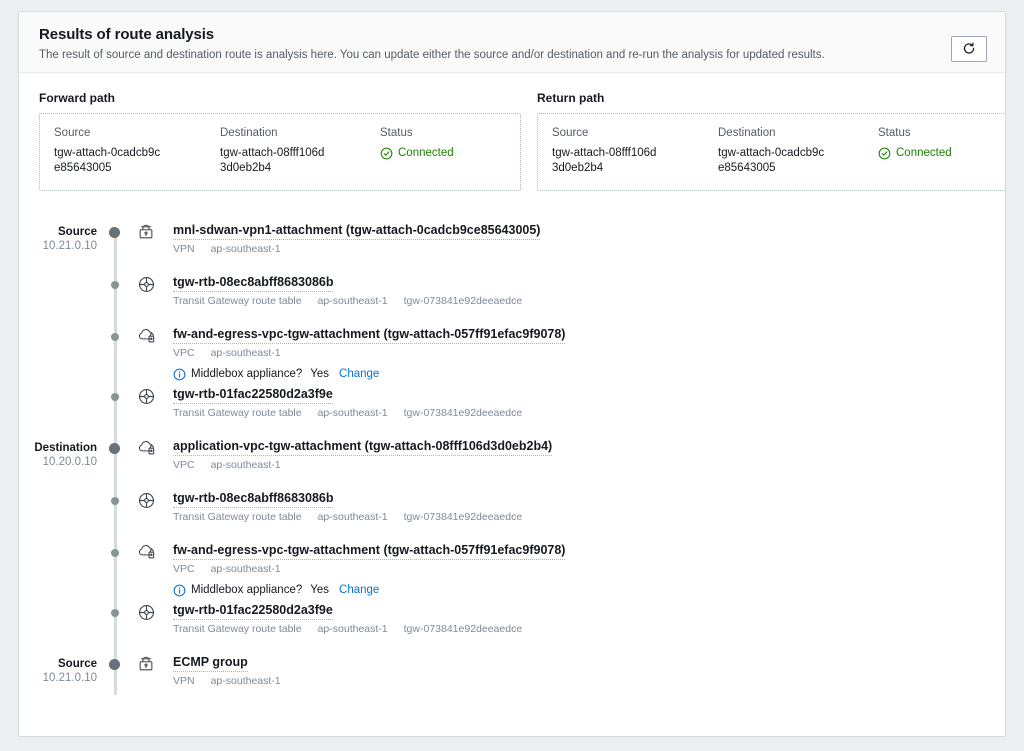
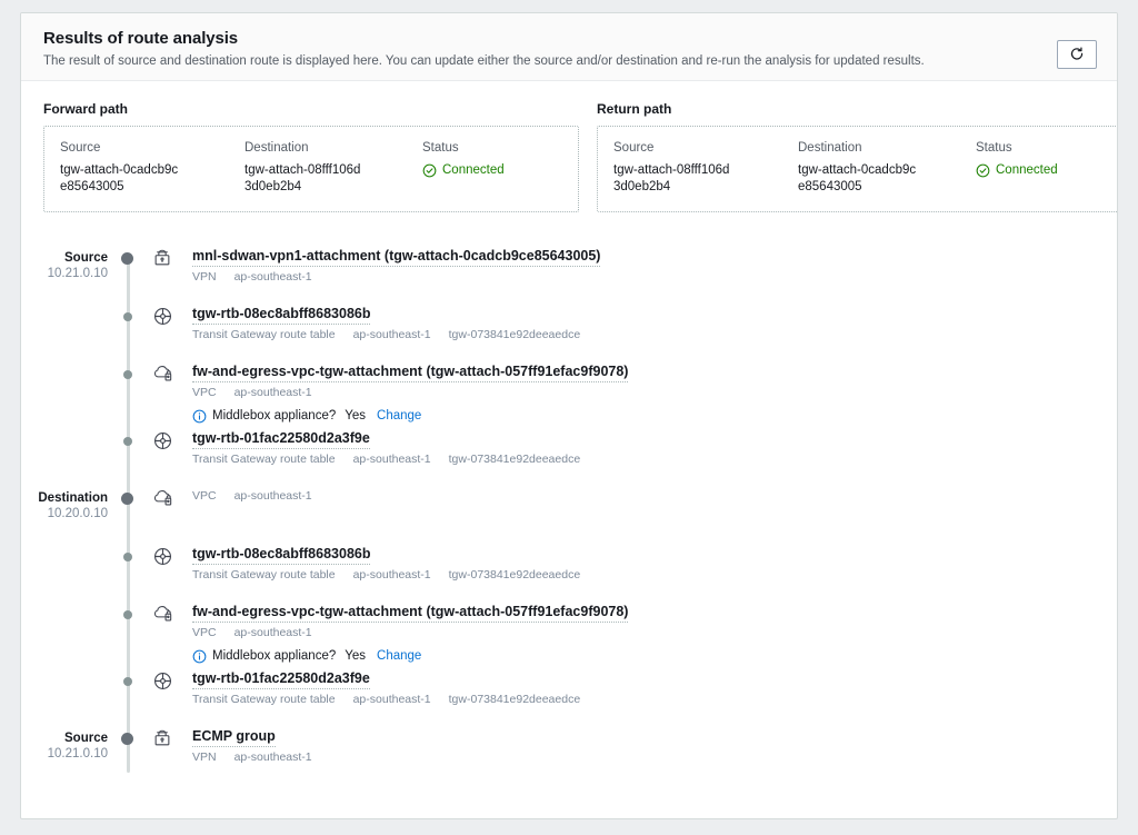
  Results of route analysis
- The result of source and destination route is analysis here. You can update either the source and/or destination and re-run the analysis for updated results.
+ The result of source and destination route is displayed here. You can update either the source and/or destination and re-run the analysis for updated results.
  Forward path
  Source
  tgw-attach-0cadcb9ce85643005
  Destination
  tgw-attach-08fff106d3d0eb2b4
  Status
  Connected
  Return path
  Source
  tgw-attach-08fff106d3d0eb2b4
  Destination
  tgw-attach-0cadcb9ce85643005
  Status
  Connected
  Source
  10.21.0.10
  mnl-sdwan-vpn1-attachment (tgw-attach-0cadcb9ce85643005)
  VPN
  ap-southeast-1
  tgw-rtb-08ec8abff8683086b
  Transit Gateway route table
  ap-southeast-1
  tgw-073841e92deeaedce
  fw-and-egress-vpc-tgw-attachment (tgw-attach-057ff91efac9f9078)
  VPC
  ap-southeast-1
  Middlebox appliance?
  Yes
  Change
  tgw-rtb-01fac22580d2a3f9e
  Transit Gateway route table
  ap-southeast-1
  tgw-073841e92deeaedce
  Destination
  10.20.0.10
- application-vpc-tgw-attachment (tgw-attach-08fff106d3d0eb2b4)
  VPC
  ap-southeast-1
  tgw-rtb-08ec8abff8683086b
  Transit Gateway route table
  ap-southeast-1
  tgw-073841e92deeaedce
  fw-and-egress-vpc-tgw-attachment (tgw-attach-057ff91efac9f9078)
  VPC
  ap-southeast-1
  Middlebox appliance?
  Yes
  Change
  tgw-rtb-01fac22580d2a3f9e
  Transit Gateway route table
  ap-southeast-1
  tgw-073841e92deeaedce
  Source
  10.21.0.10
  ECMP group
  VPN
  ap-southeast-1
